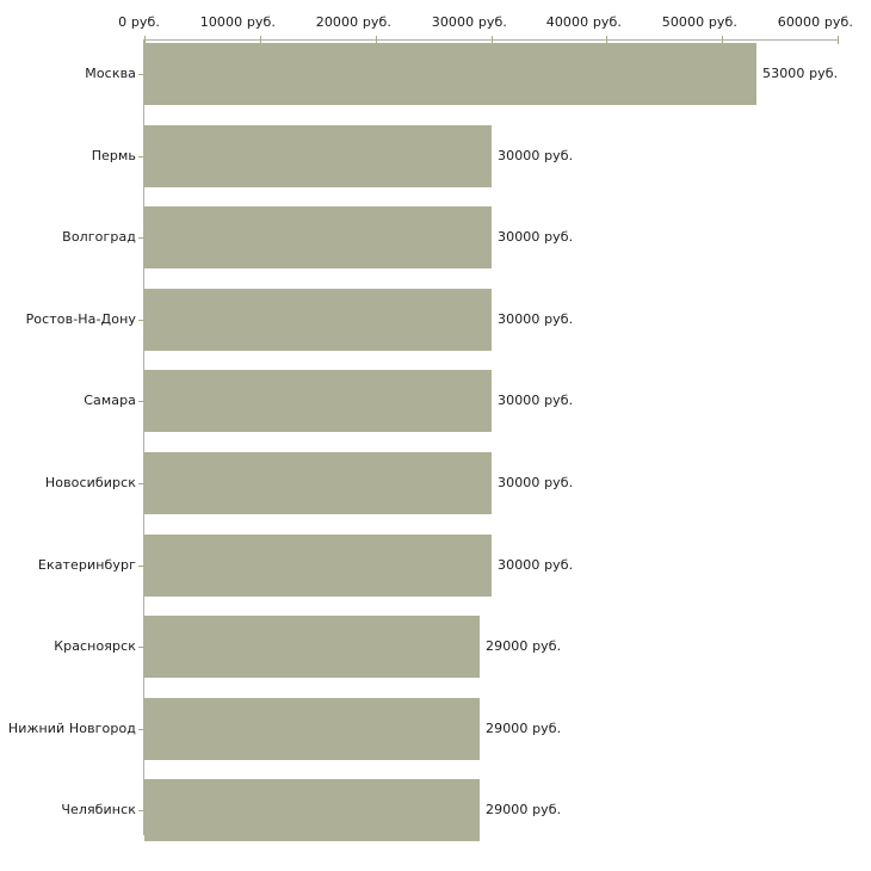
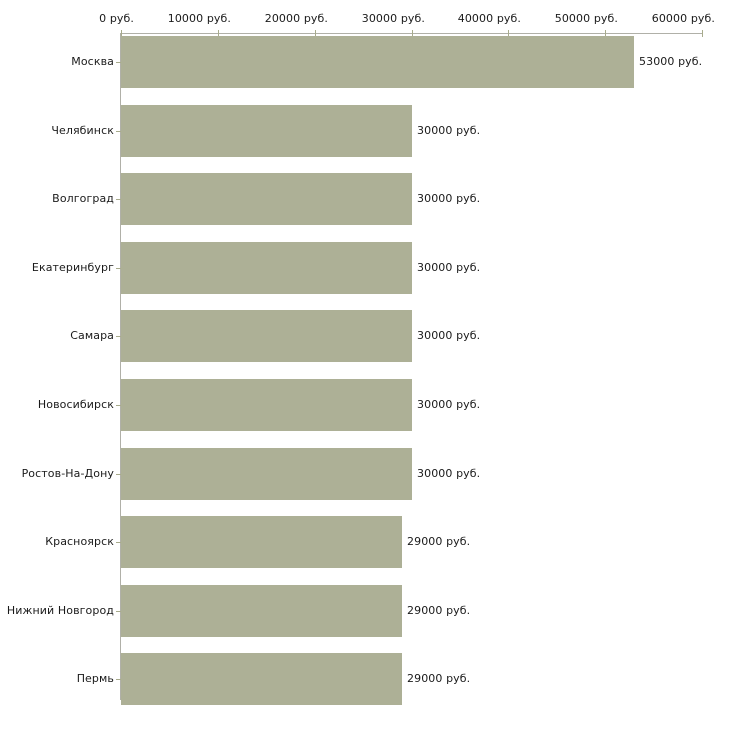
  0 руб.
  10000 руб.
  20000 руб.
  30000 руб.
  40000 руб.
  50000 руб.
  60000 руб.
  Москва
- Пермь
+ Челябинск
  Волгоград
- Ростов-На-Дону
+ Екатеринбург
  Самара
  Новосибирск
- Екатеринбург
+ Ростов-На-Дону
  Красноярск
  Нижний Новгород
- Челябинск
+ Пермь
  53000 руб.
  30000 руб.
  30000 руб.
  30000 руб.
  30000 руб.
  30000 руб.
  30000 руб.
  29000 руб.
  29000 руб.
  29000 руб.
